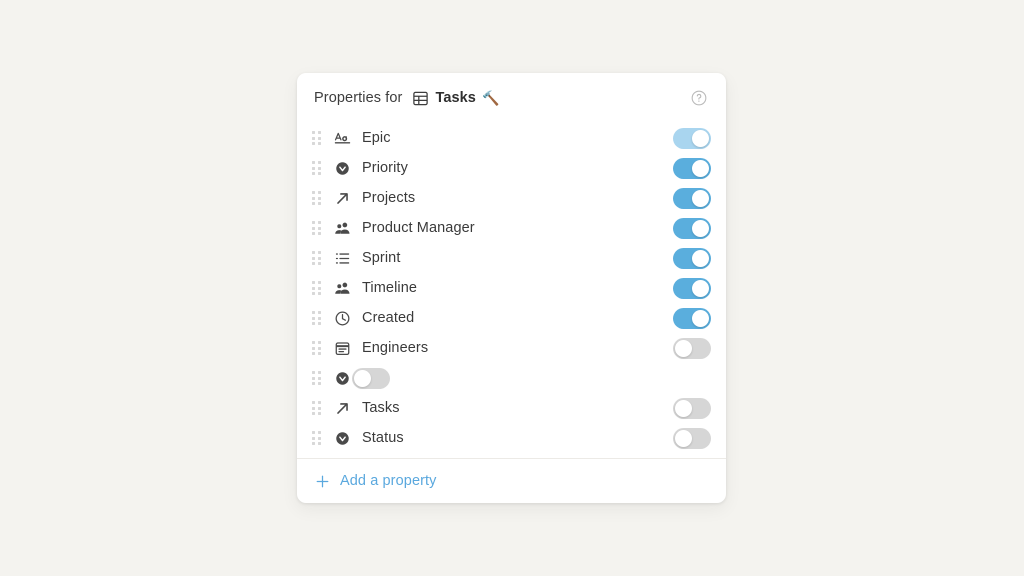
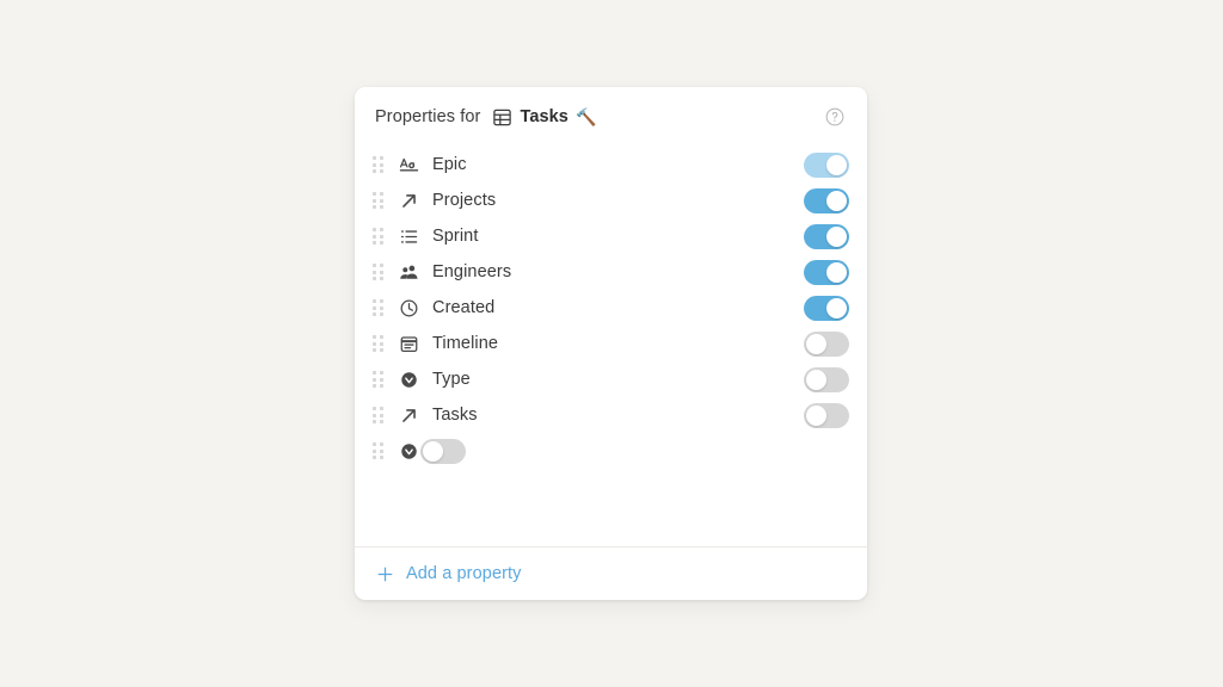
  Properties for
  Tasks
  🔨
  Epic
- Priority
  Projects
- Product Manager
  Sprint
- Timeline
+ Engineers
  Created
- Engineers
+ Timeline
+ Type
  Tasks
- Status
  Add a property
